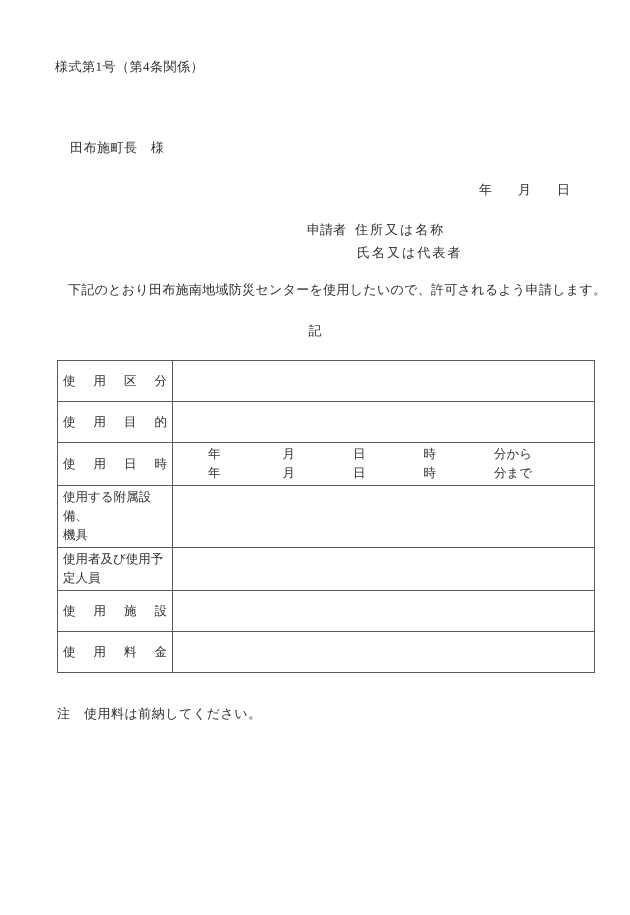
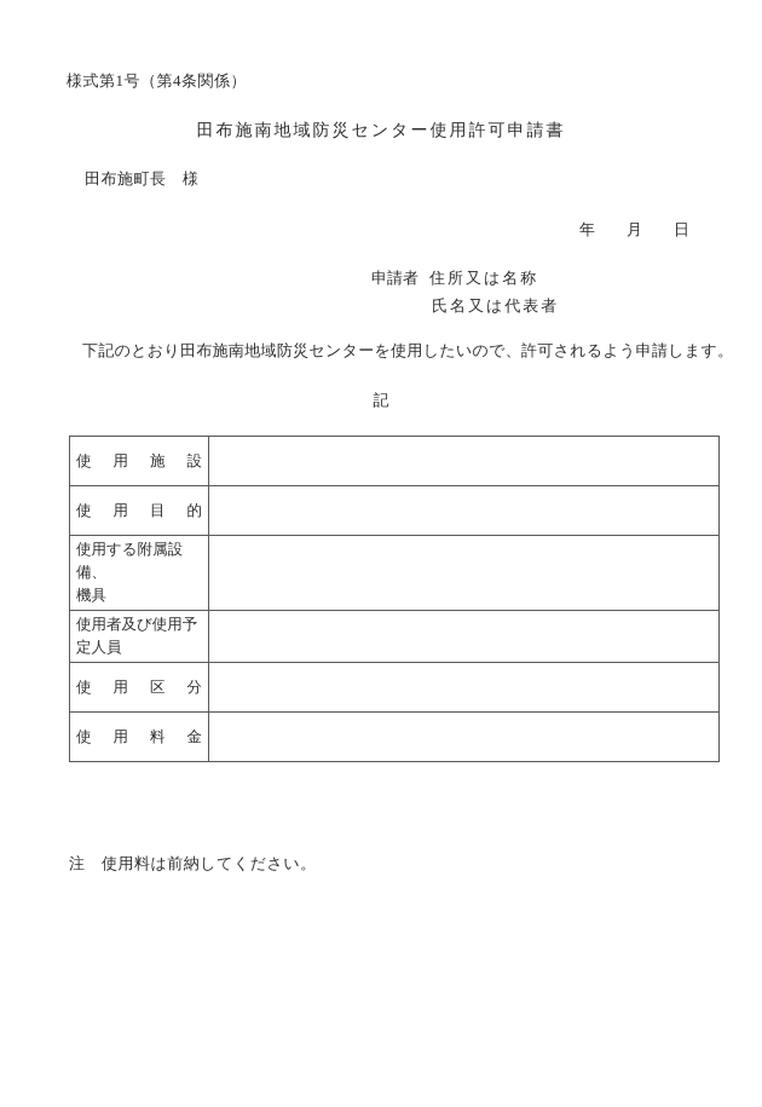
  様式第1号（第4条関係）
+ 田布施南地域防災センター使用許可申請書
  田布施町長 様
  年 月 日
  申請者 住所又は名称
  氏名又は代表者
  下記のとおり田布施南地域防災センターを使用したいので、許可されるよう申請します。
  記
- 使 用 区 分
+ 使 用 施 設
  使 用 目 的
- 使 用 日 時	年 月 日 時 分から 年 月 日 時 分まで
  使用する附属設備、 機具
  使用者及び使用予 定人員
- 使 用 施 設
+ 使 用 区 分
  使 用 料 金
  注 使用料は前納してください。
